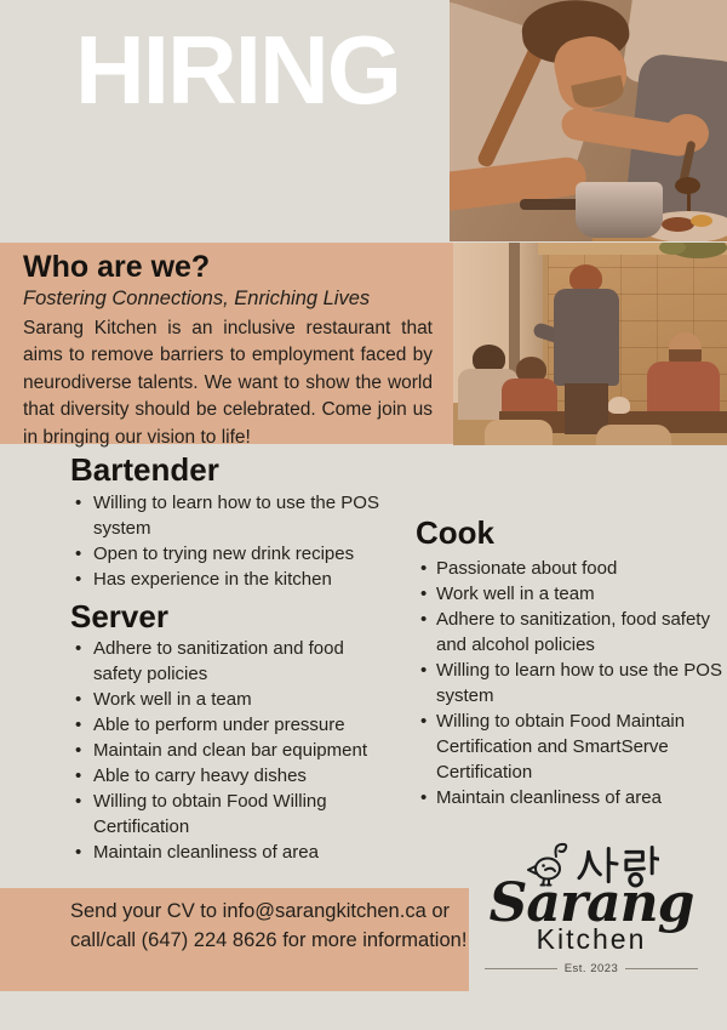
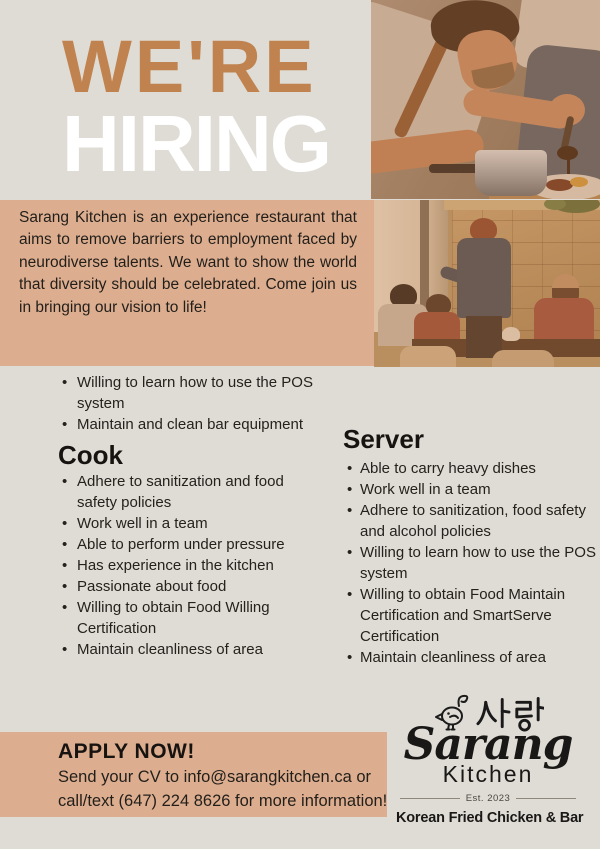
+ WE'RE
  HIRING
- Who are we?
- Fostering Connections, Enriching Lives
- Sarang Kitchen is an inclusive restaurant that aims to remove barriers to employment faced by neurodiverse talents. We want to show the world that diversity should be celebrated. Come join us in bringing our vision to life!
+ Sarang Kitchen is an experience restaurant that aims to remove barriers to employment faced by neurodiverse talents. We want to show the world that diversity should be celebrated. Come join us in bringing our vision to life!
- Bartender
  Willing to learn how to use the POS system
- Open to trying new drink recipes
- Has experience in the kitchen
+ Maintain and clean bar equipment
- Server
+ Cook
  Adhere to sanitization and food safety policies
  Work well in a team
  Able to perform under pressure
- Maintain and clean bar equipment
+ Has experience in the kitchen
- Able to carry heavy dishes
+ Passionate about food
  Willing to obtain Food Willing Certification
  Maintain cleanliness of area
- Cook
+ Server
- Passionate about food
+ Able to carry heavy dishes
  Work well in a team
  Adhere to sanitization, food safety and alcohol policies
  Willing to learn how to use the POS system
  Willing to obtain Food Maintain Certification and SmartServe Certification
  Maintain cleanliness of area
+ APPLY NOW!
  Send your CV to info@sarangkitchen.ca or
- call/call (647) 224 8626 for more information!
+ call/text (647) 224 8626 for more information!
  Sarang
  Kitchen
  Est. 2023
+ Korean Fried Chicken & Bar
